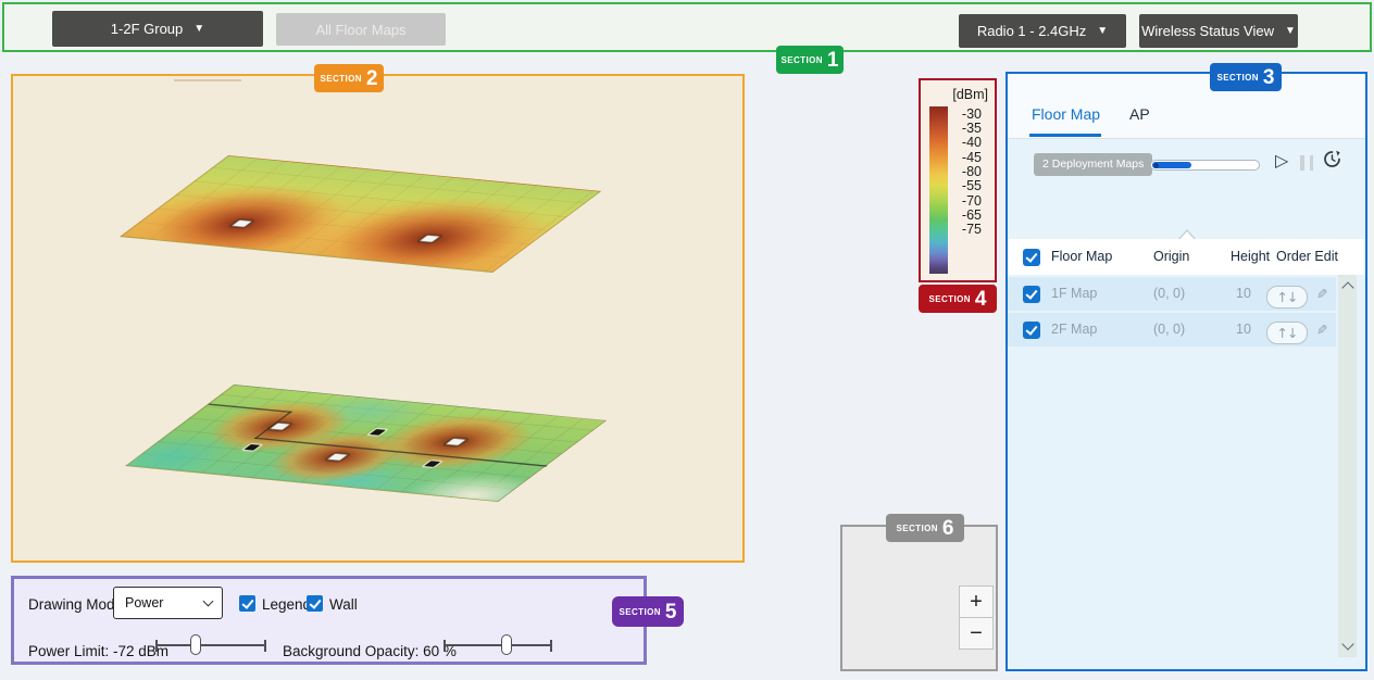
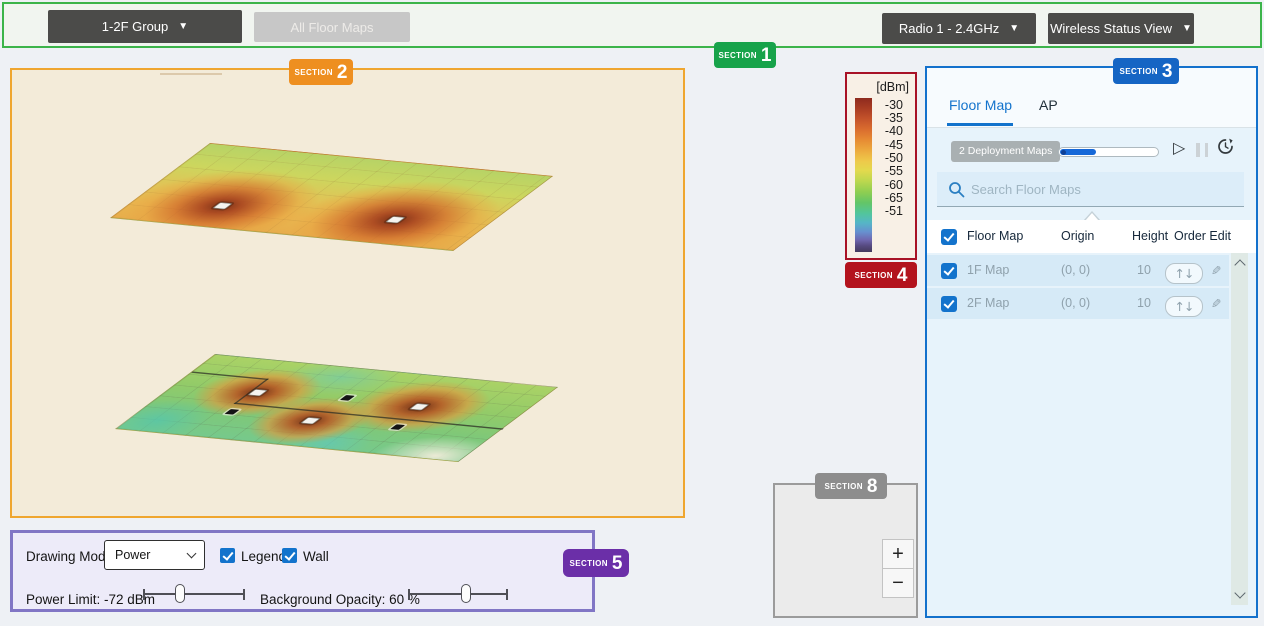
  1-2F Group
  ▼
  All Floor Maps
  Radio 1 - 2.4GHz
  ▼
  Wireless Status View
  ▼
  SECTION
  1
  SECTION
  2
  SECTION
  3
  SECTION
  4
  SECTION
  5
  SECTION
- 6
+ 8
  [dBm]
  -30
  -35
  -40
  -45
- -80
+ -50
  -55
- -70
+ -60
  -65
- -75
+ -51
  Floor Map
  AP
  2 Deployment Maps
  ▷
+ Search Floor Maps
  Floor Map
  Origin
  Height
  Order Edit
  1F Map
  (0, 0)
  10
  ↑↓
  2F Map
  (0, 0)
  10
  ↑↓
  Drawing Mod
  Power
  Legen
  Wall
  Power Limit: -72 dBm
  Background Opacity: 60 %
  +
  −
